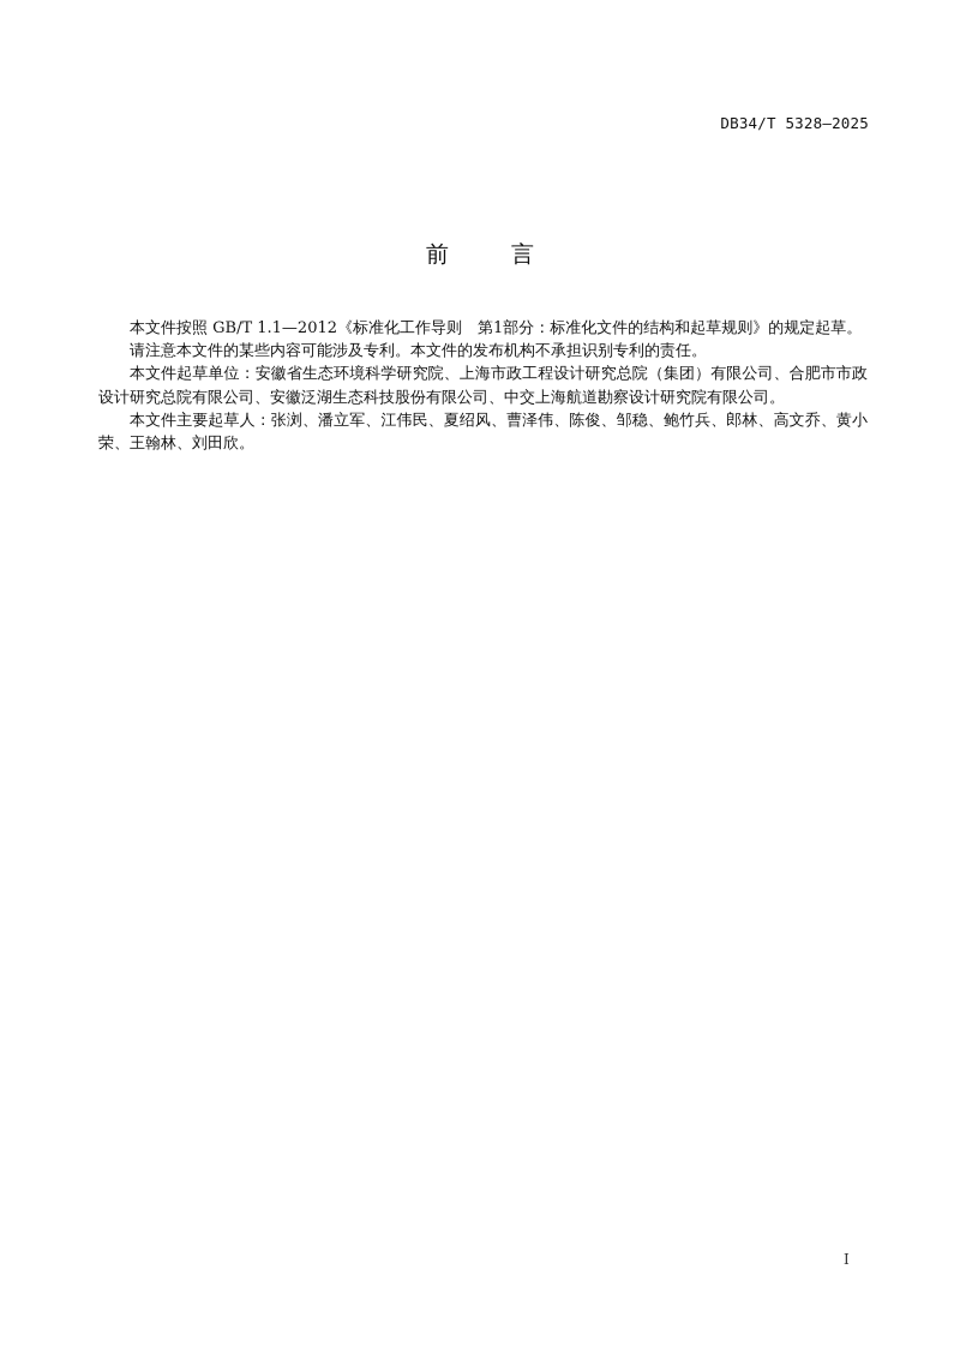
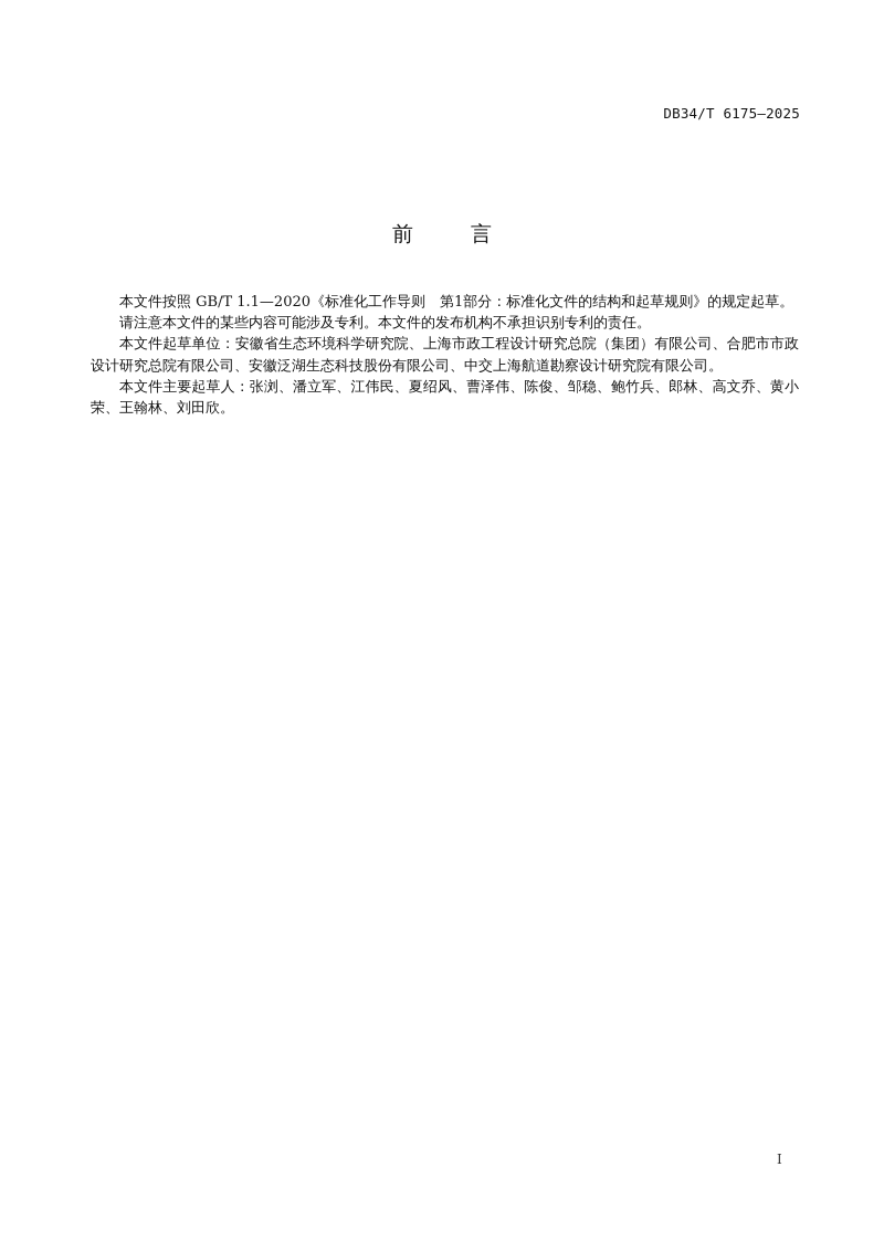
- DB34/T 5328—2025
+ DB34/T 6175—2025
  前 言
- 本文件按照 GB/T 1.1—2012《标准化工作导则 第1部分：标准化文件的结构和起草规则》的规定起草。
+ 本文件按照 GB/T 1.1—2020《标准化工作导则 第1部分：标准化文件的结构和起草规则》的规定起草。
  请注意本文件的某些内容可能涉及专利。本文件的发布机构不承担识别专利的责任。
  本文件起草单位：安徽省生态环境科学研究院、上海市政工程设计研究总院（集团）有限公司、合肥市市政设计研究总院有限公司、安徽泛湖生态科技股份有限公司、中交上海航道勘察设计研究院有限公司。
  本文件主要起草人：张浏、潘立军、江伟民、夏绍风、曹泽伟、陈俊、邹稳、鲍竹兵、郎林、高文乔、黄小荣、王翰林、刘田欣。
  I
